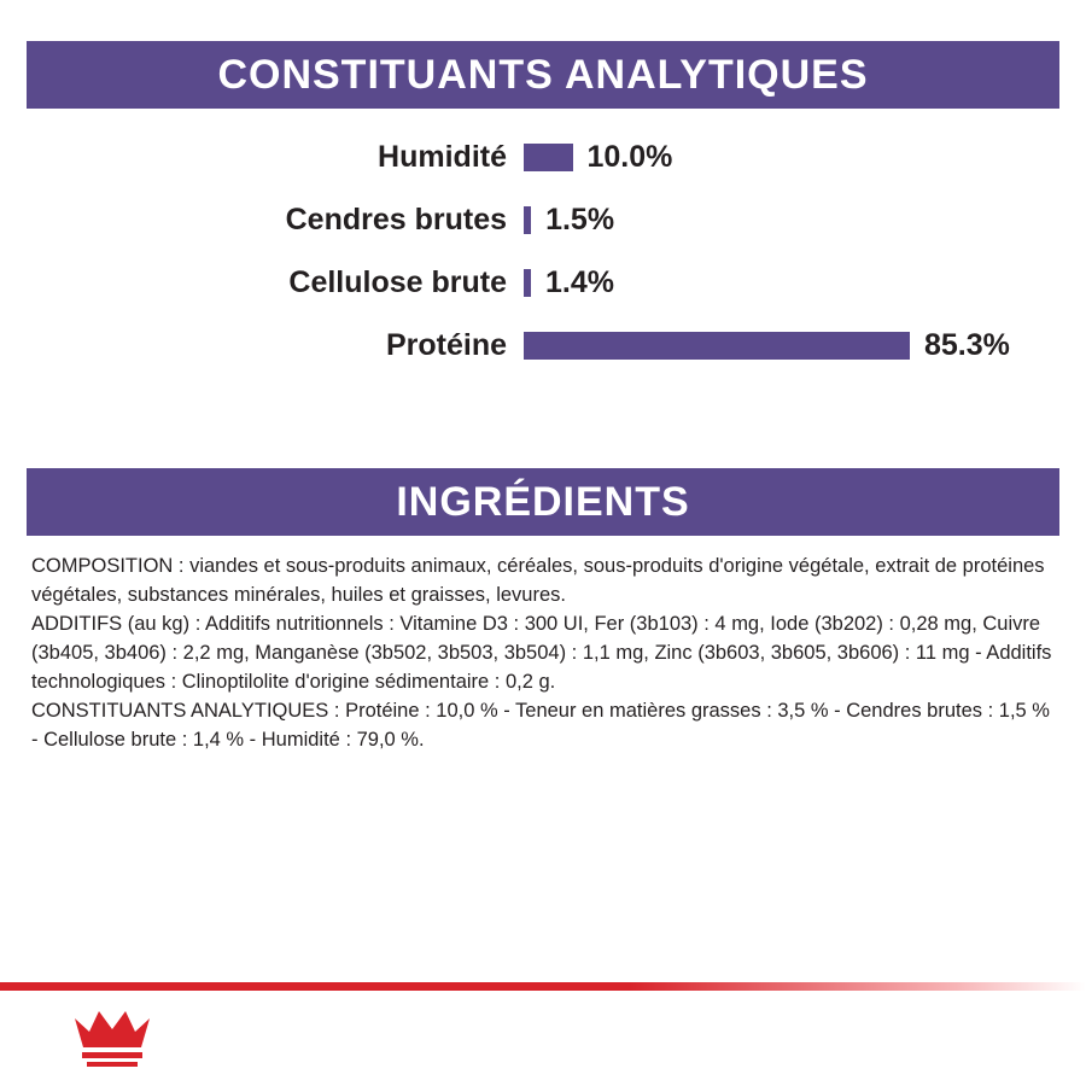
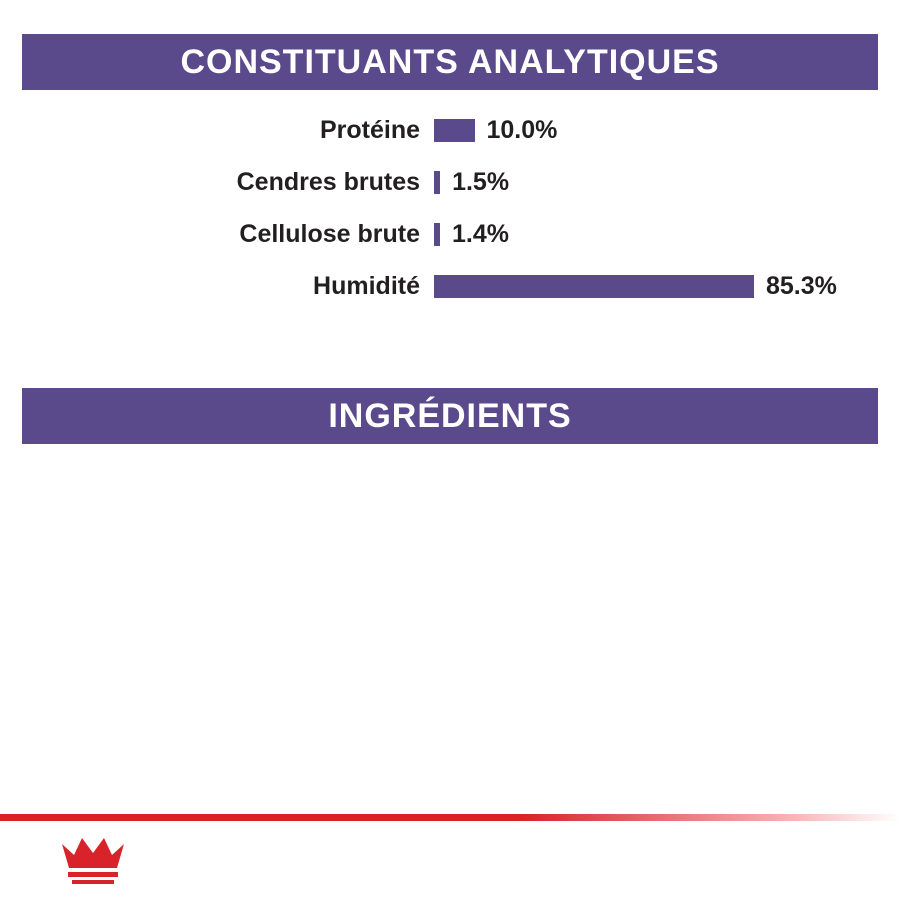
  CONSTITUANTS ANALYTIQUES
- Humidité
+ Protéine
  10.0%
  Cendres brutes
  1.5%
  Cellulose brute
  1.4%
- Protéine
+ Humidité
  85.3%
  INGRÉDIENTS
- COMPOSITION : viandes et sous-produits animaux, céréales, sous-produits d'origine végétale, extrait de protéines végétales, substances minérales, huiles et graisses, levures.
- ADDITIFS (au kg) : Additifs nutritionnels : Vitamine D3 : 300 UI, Fer (3b103) : 4 mg, Iode (3b202) : 0,28 mg, Cuivre (3b405, 3b406) : 2,2 mg, Manganèse (3b502, 3b503, 3b504) : 1,1 mg, Zinc (3b603, 3b605, 3b606) : 11 mg - Additifs technologiques : Clinoptilolite d'origine sédimentaire : 0,2 g.
- CONSTITUANTS ANALYTIQUES : Protéine : 10,0 % - Teneur en matières grasses : 3,5 % - Cendres brutes : 1,5 % - Cellulose brute : 1,4 % - Humidité : 79,0 %.
